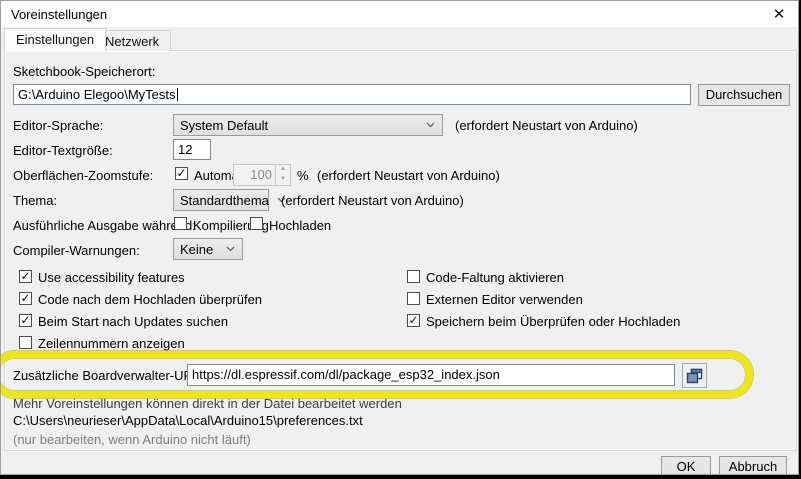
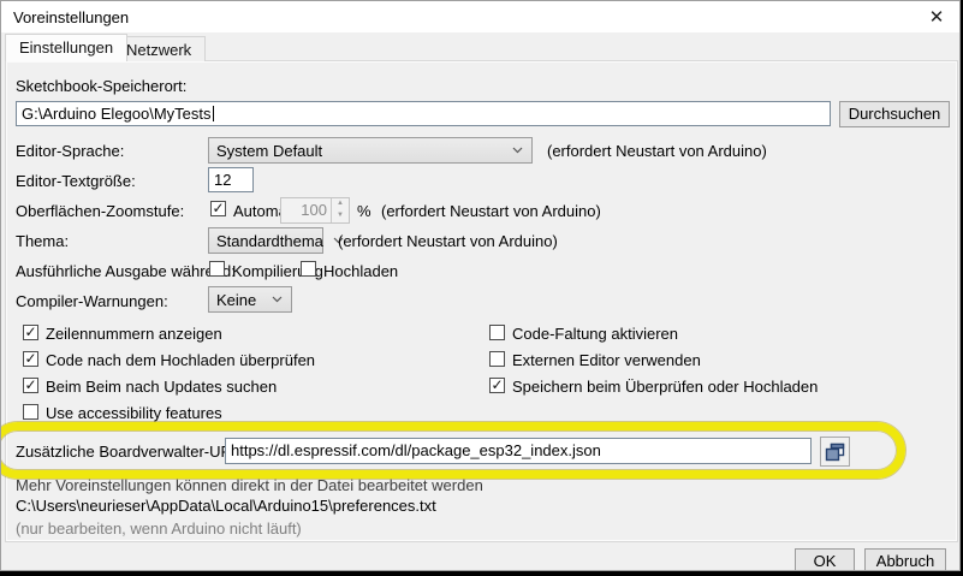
  Voreinstellungen
  ✕
  Einstellungen
  Netzwerk
  Sketchbook-Speicherort:
  G:\Arduino Elegoo\MyTests
  Durchsuchen
  Editor-Sprache:
  System Default
  (erfordert Neustart von Arduino)
  Editor-Textgröße:
  12
  Oberflächen-Zoomstufe:
  ✓
  100
  %
  (erfordert Neustart von Arduino)
  Thema:
  Standardthema
  (erfordert Neustart von Arduino)
  Ausführliche Ausgabe währd:
  Kompilierg
  Hochladen
  Compiler-Warnungen:
  Keine
  ✓
- Use accessibility features
+ Zeilennummern anzeigen
  ✓
  Code nach dem Hochladen überprüfen
  ✓
- Beim Start nach Updates suchen
+ Beim Beim nach Updates suchen
- Zeilennummern anzeigen
+ Use accessibility features
  Code-Faltung aktivieren
  Externen Editor verwenden
  ✓
  Speichern beim Überprüfen oder Hochladen
  Zusätzliche Boardverwalter-U
  https://dl.espressif.com/dl/package_esp32_index.json
  Mehr Voreinstellungen können direkt in der Datei bearbeitet werden
  C:\Users\neurieser\AppData\Local\Arduino15\preferences.txt
  (nur bearbeiten, wenn Arduino nicht läuft)
  OK
  Abbruch
